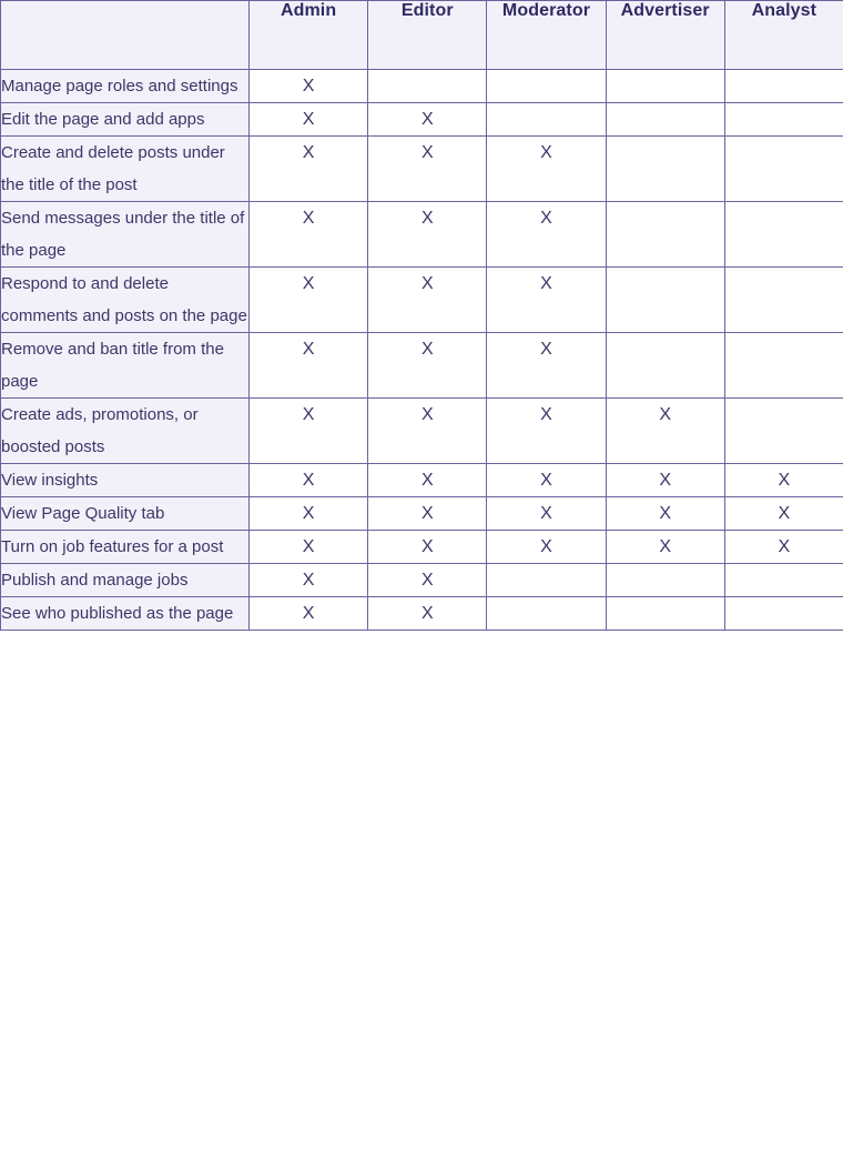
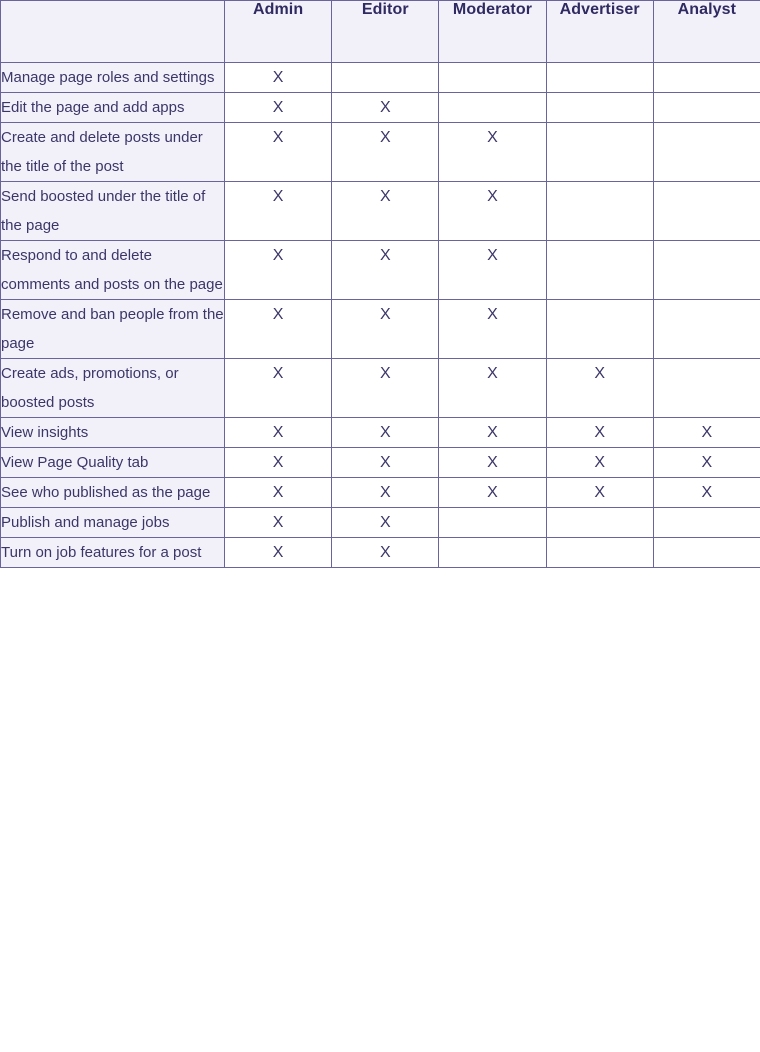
  	Admin	Editor	Moderator	Advertiser	Analyst
  Manage page roles and settings	X
  Edit the page and add apps	X	X
  Create and delete posts under the title of the post	X	X	X
- Send messages under the title of the page	X	X	X
+ Send boosted under the title of the page	X	X	X
  Respond to and delete comments and posts on the page	X	X	X
- Remove and ban title from the page	X	X	X
+ Remove and ban people from the page	X	X	X
  Create ads, promotions, or boosted posts	X	X	X	X
  View insights	X	X	X	X	X
  View Page Quality tab	X	X	X	X	X
- Turn on job features for a post	X	X	X	X	X
+ See who published as the page	X	X	X	X	X
  Publish and manage jobs	X	X
- See who published as the page	X	X
+ Turn on job features for a post	X	X
